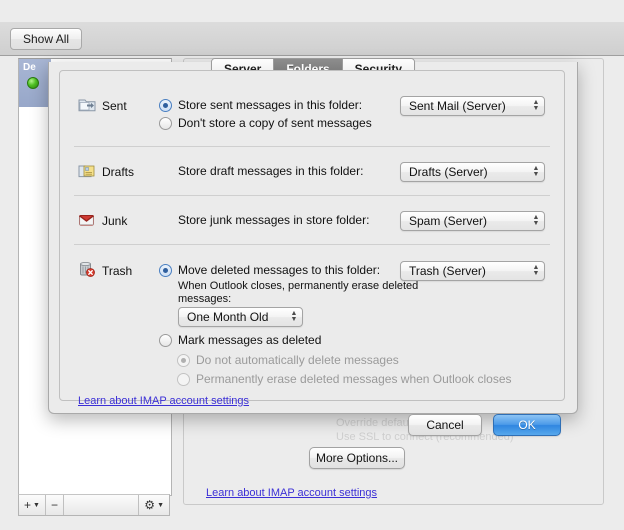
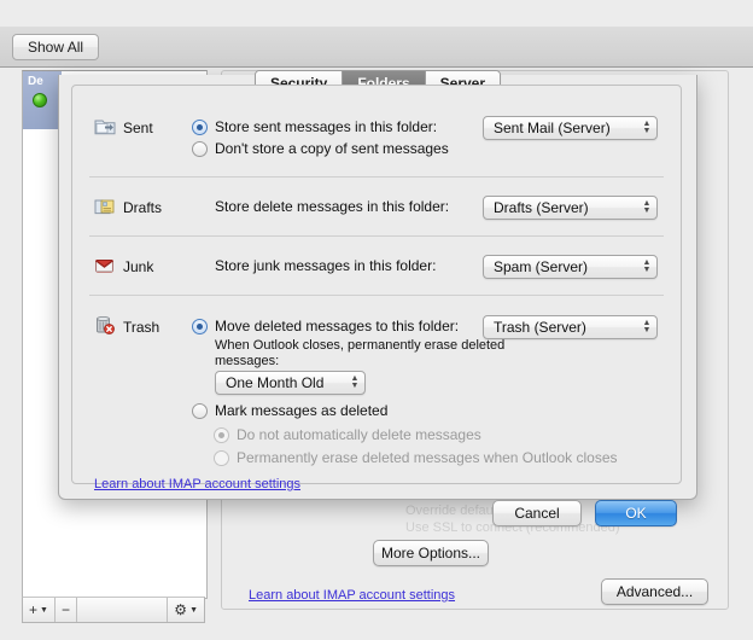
  Show All
  Use SSL to connect (recommended)
  More Options...
  Learn about IMAP account settings
+ Advanced...
  De
  +
  −
  ⚙
- Server
+ Security
  Folders
- Security
+ Server
  Sent
  Store sent messages in this folder:
  Don't store a copy of sent messages
  Sent Mail (Server)
  Drafts
- Store draft messages in this folder:
+ Store delete messages in this folder:
  Drafts (Server)
  Junk
- Store junk messages in store folder:
+ Store junk messages in this folder:
  Spam (Server)
  Trash
  Move deleted messages to this folder:
  Trash (Server)
  When Outlook closes, permanently erase deleted
  messages:
  One Month Old
  Mark messages as deleted
  Do not automatically delete messages
  Permanently erase deleted messages when Outlook closes
  Learn about IMAP account settings
  Cancel
  OK
